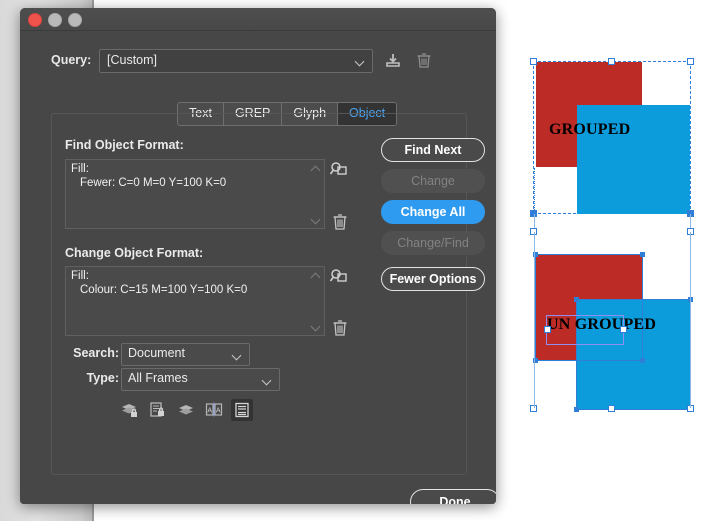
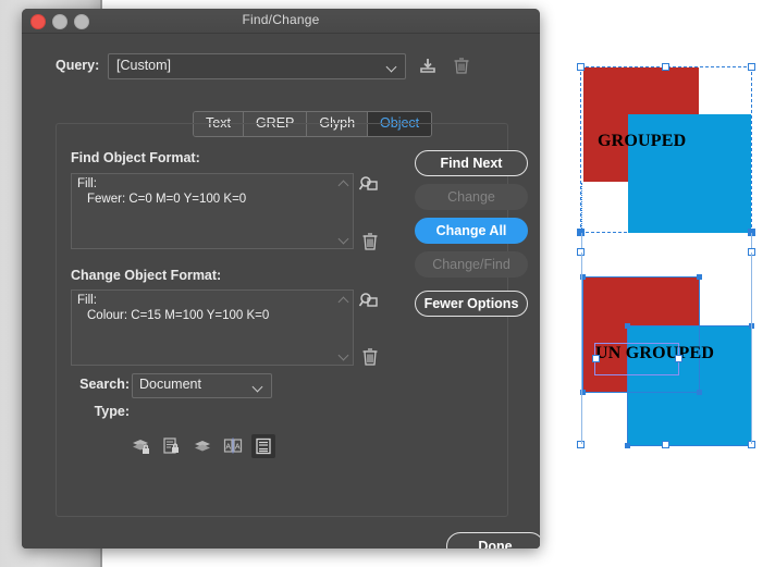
  GROUPED
  UN GROUPED
+ Find/Change
  Query:
  [Custom]
  Text
  GREP
  Glyph
  Object
  Find Object Format:
  Fill:
  Fewer: C=0 M=0 Y=100 K=0
  Change Object Format:
  Fill:
  Colour: C=15 M=100 Y=100 K=0
  Find Next
  Change
  Change All
  Change/Find
  Fewer Options
  Search:
  Document
  Type:
- All Frames
  Done
